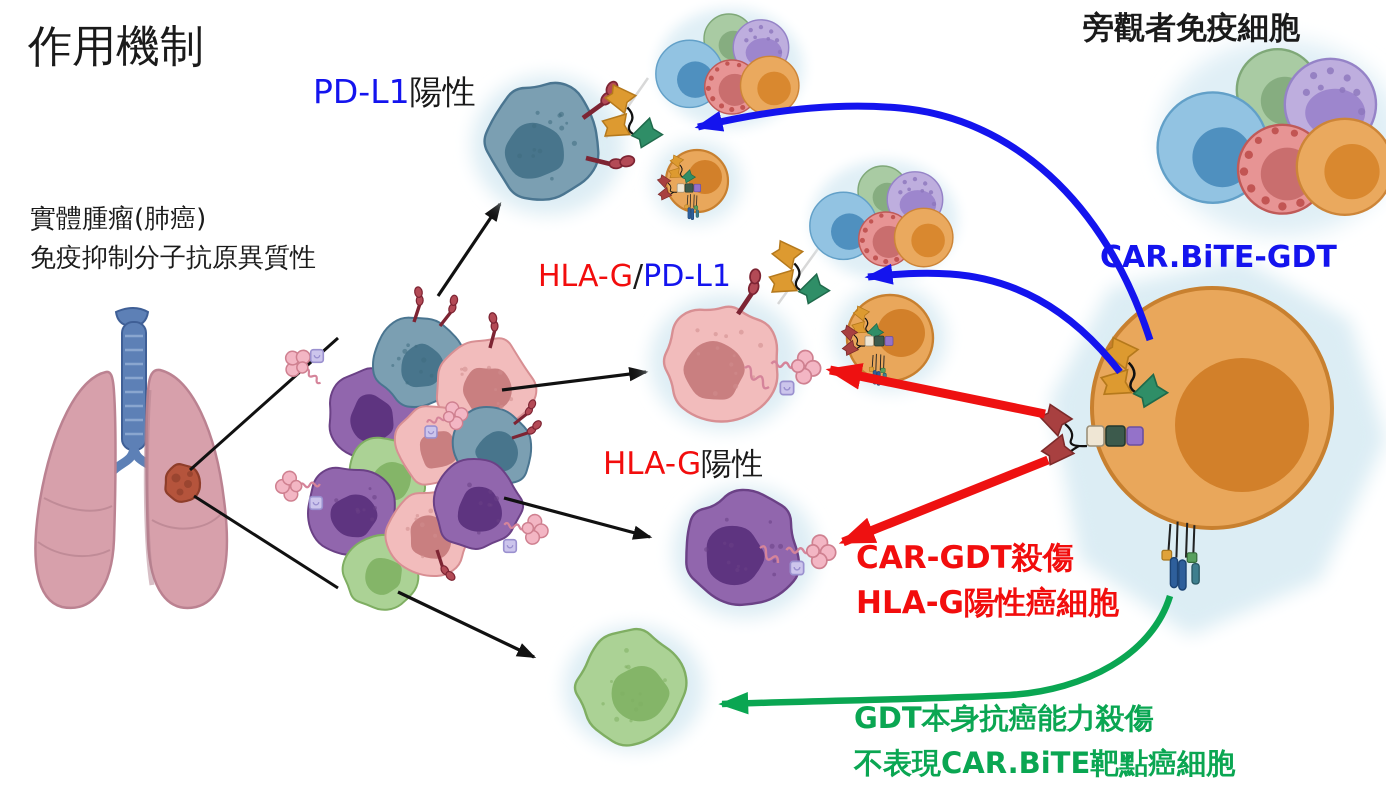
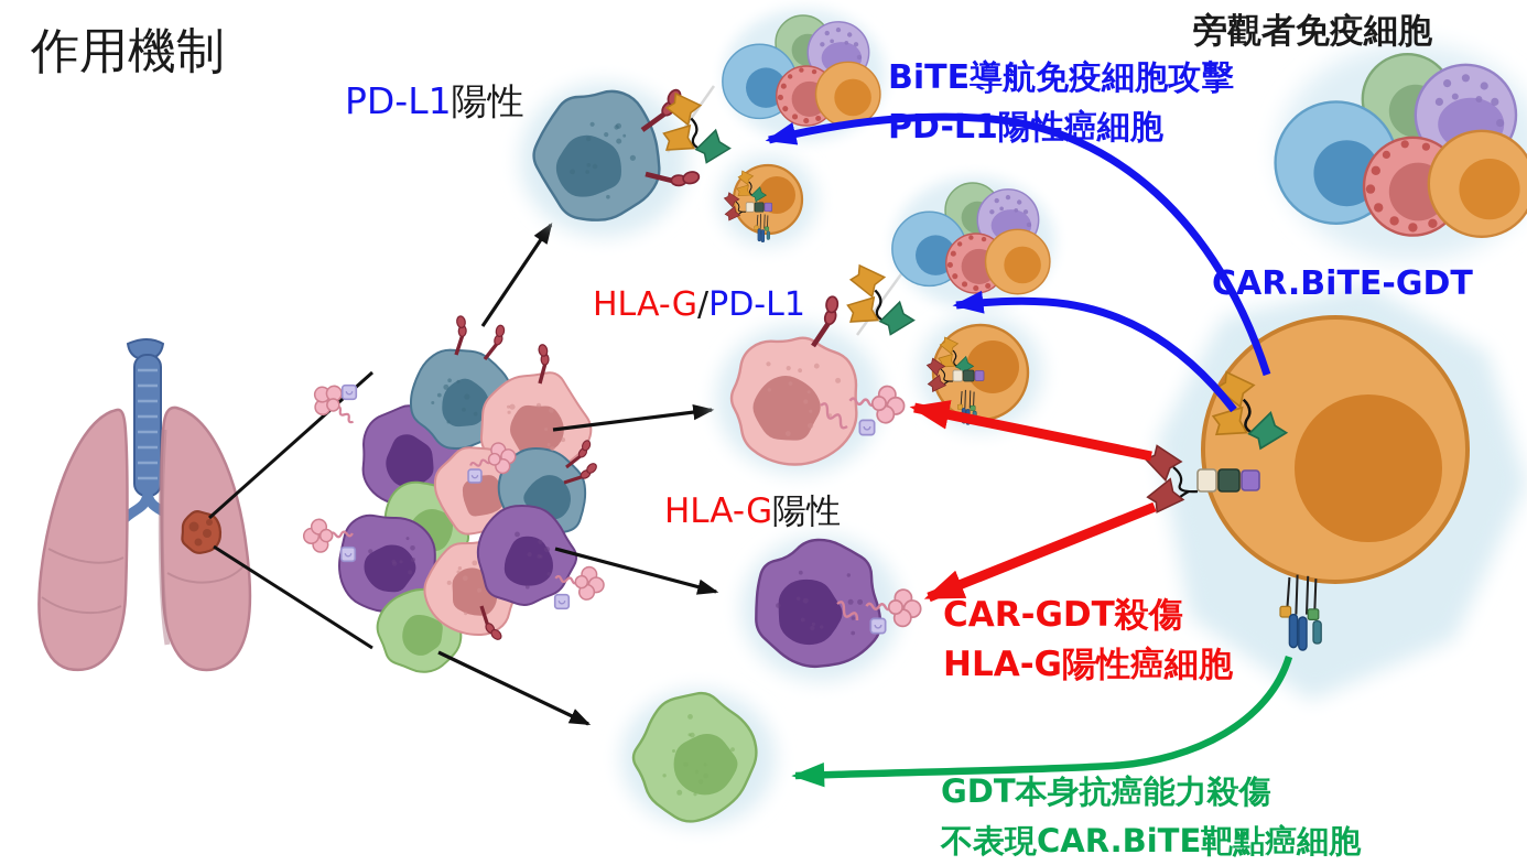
  作用機制
- 實體腫瘤(肺癌)
- 免疫抑制分子抗原異質性
  PD-L1陽性
  HLA-G/PD-L1
  HLA-G陽性
  旁觀者免疫細胞
+ BiTE導航免疫細胞攻擊
+ PD-L1陽性癌細胞
  CAR.BiTE-GDT
  CAR-GDT殺傷
  HLA-G陽性癌細胞
  GDT本身抗癌能力殺傷
  不表現CAR.BiTE靶點癌細胞
